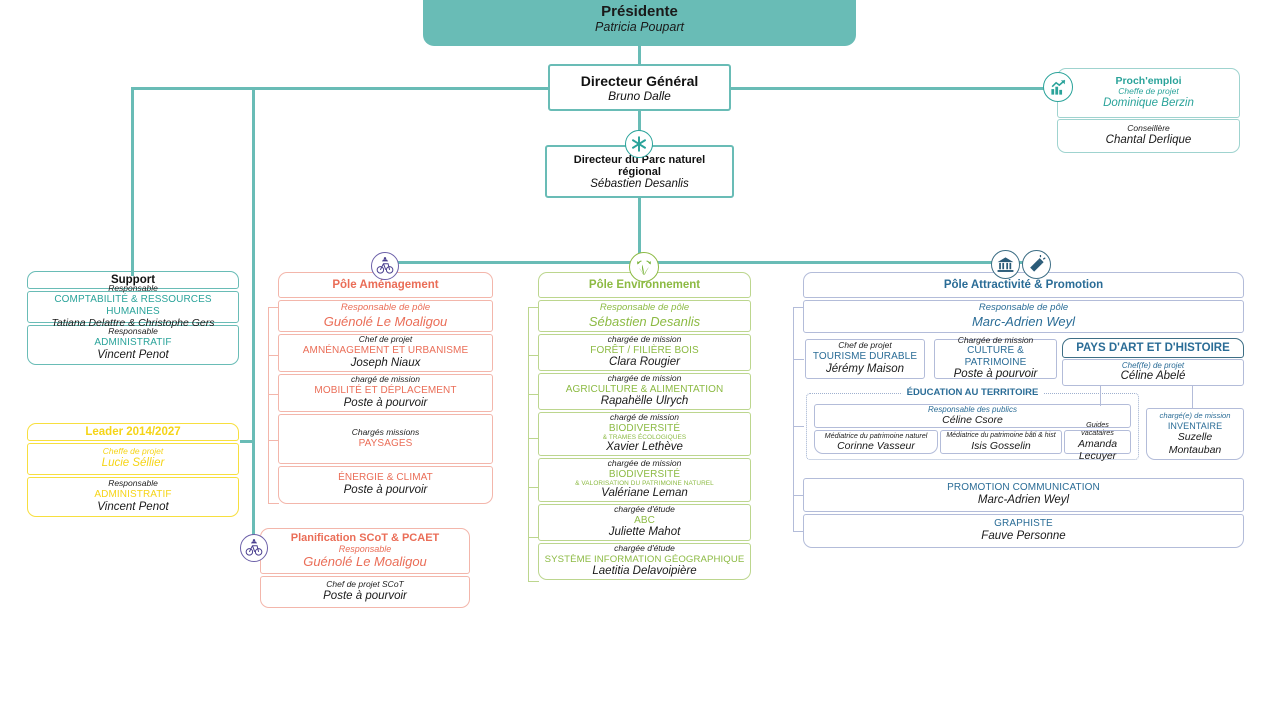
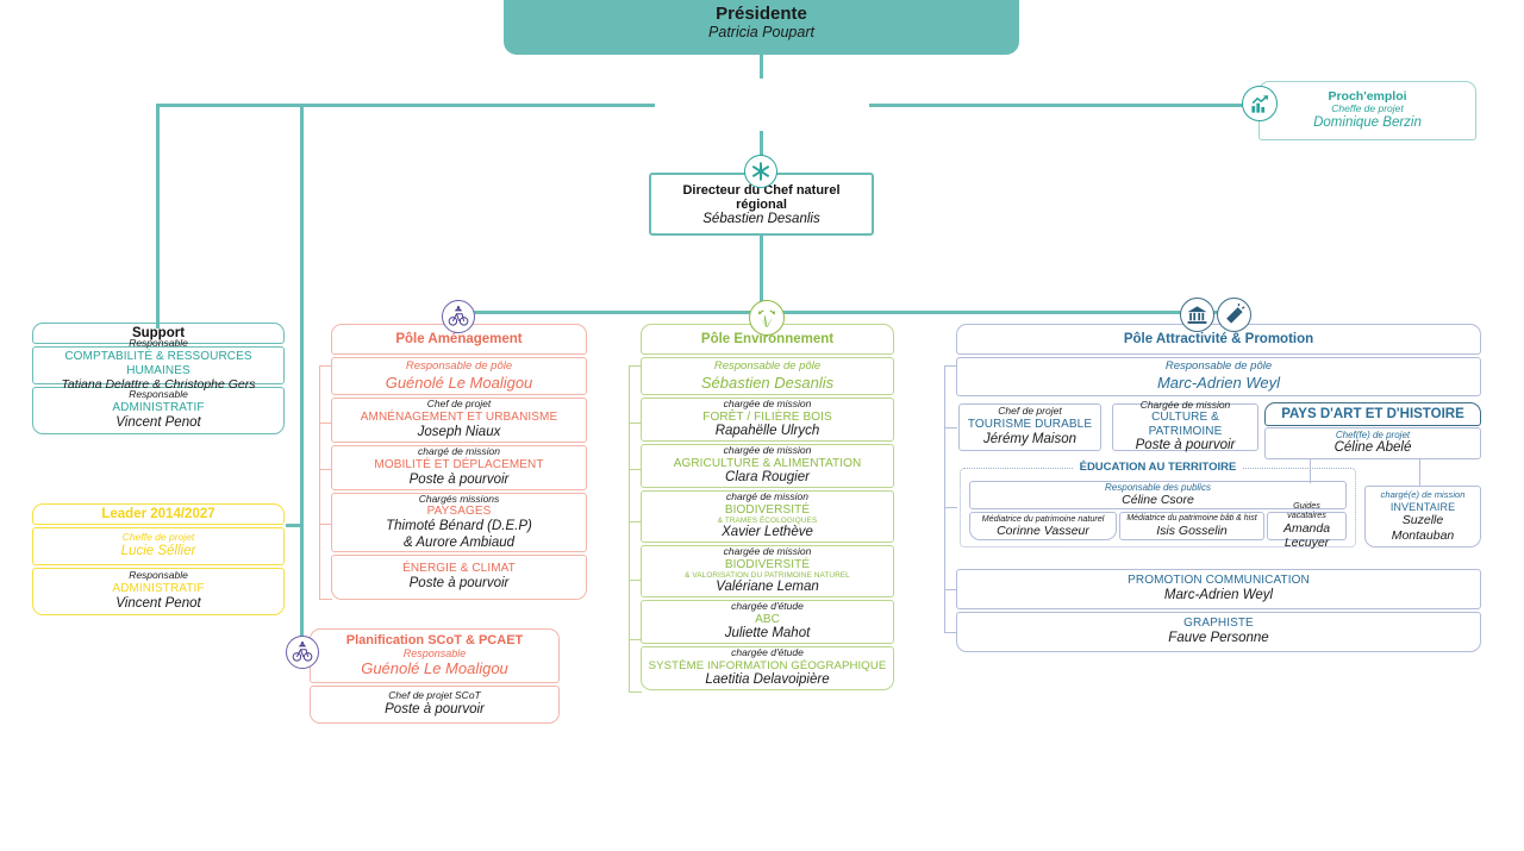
  Présidente
  Patricia Poupart
- Directeur Général
- Bruno Dalle
- Directeur du Parc naturel régional
+ Directeur du Chef naturel régional
  Sébastien Desanlis
  Proch'emploi
  Cheffe de projet
  Dominique Berzin
- Conseillère
- Chantal Derlique
  Support
  Responsable
  COMPTABILITÉ & RESSOURCES HUMAINES
  Tatiana Delattre & Christophe Gers
  Responsable
  ADMINISTRATIF
  Vincent Penot
  Leader 2014/2027
  Cheffe de projet
  Lucie Séllier
  Responsable
  ADMINISTRATIF
  Vincent Penot
  Pôle Aménagement
  Responsable de pôle
  Guénolé Le Moaligou
  Chef de projet
  AMNÉNAGEMENT ET URBANISME
  Joseph Niaux
  chargé de mission
  MOBILITÉ ET DÉPLACEMENT
  Poste à pourvoir
  Chargés missions
  PAYSAGES
+ Thimoté Bénard (D.E.P)
+ & Aurore Ambiaud
  ÉNERGIE & CLIMAT
  Poste à pourvoir
  Planification SCoT & PCAET
  Responsable
  Guénolé Le Moaligou
  Chef de projet SCoT
  Poste à pourvoir
  Pôle Environnement
  Responsable de pôle
  Sébastien Desanlis
  chargée de mission
  FORÊT / FILIÈRE BOIS
- Clara Rougier
+ Rapahëlle Ulrych
  chargée de mission
  AGRICULTURE & ALIMENTATION
- Rapahëlle Ulrych
+ Clara Rougier
  chargé de mission
  BIODIVERSITÉ
  Xavier Lethève
  chargée de mission
  BIODIVERSITÉ
  Valériane Leman
  chargée d'étude
  ABC
  Juliette Mahot
  chargée d'étude
  SYSTÈME INFORMATION GÉOGRAPHIQUE
  Laetitia Delavoipière
  Pôle Attractivité & Promotion
  Responsable de pôle
  Marc-Adrien Weyl
  Chef de projet
  TOURISME DURABLE
  Jérémy Maison
  Chargée de mission
  CULTURE & PATRIMOINE
  Poste à pourvoir
  PAYS D'ART ET D'HISTOIRE
  Chef(fe) de projet
  Céline Abelé
  ÉDUCATION AU TERRITOIRE
  Responsable des publics
  Céline Csore
  Médiatrice du patrimoine naturel
  Corinne Vasseur
  Isis Gosselin
  Guides vacataires
  Amanda Lecuyer
  chargé(e) de mission
  INVENTAIRE
  Suzelle Montauban
  PROMOTION COMMUNICATION
  Marc-Adrien Weyl
  GRAPHISTE
  Fauve Personne
